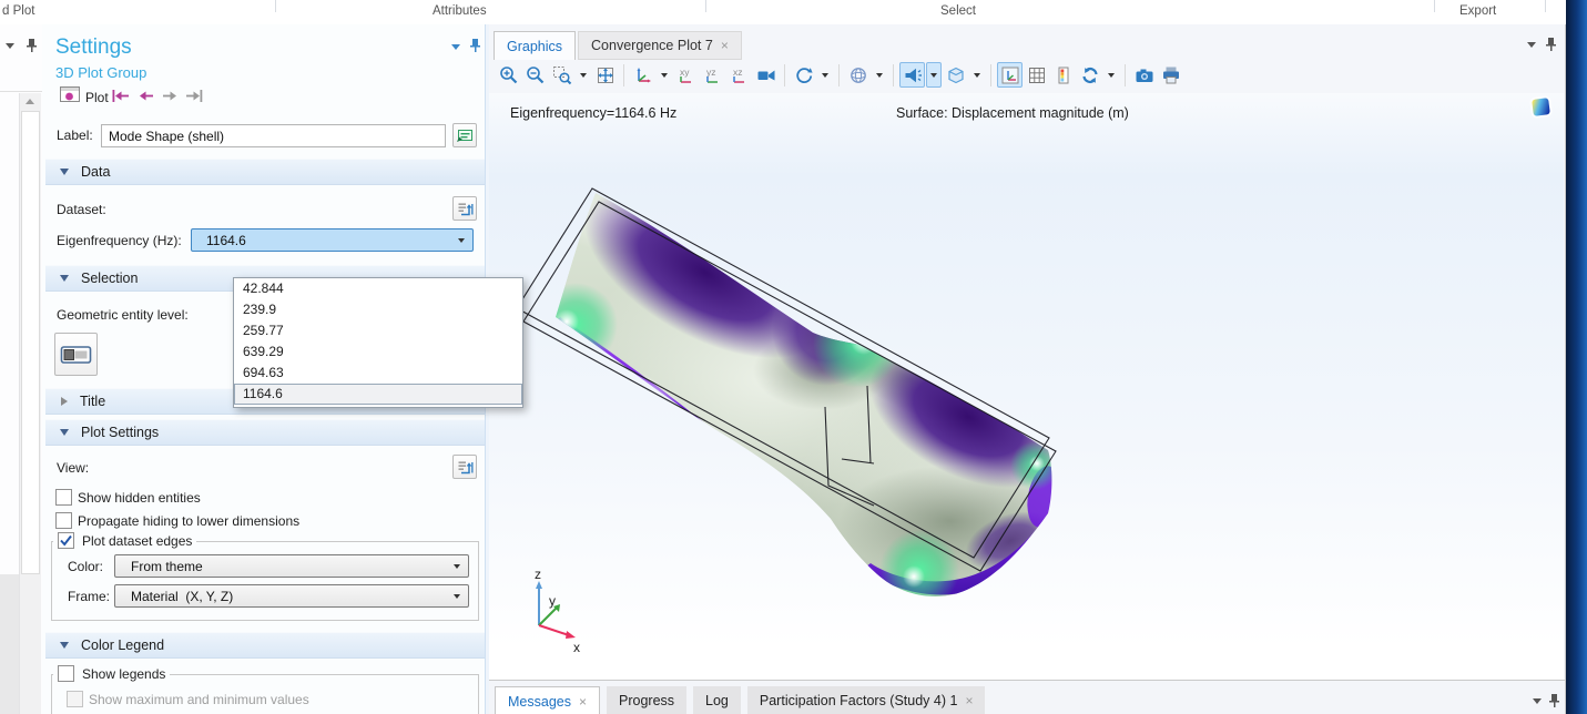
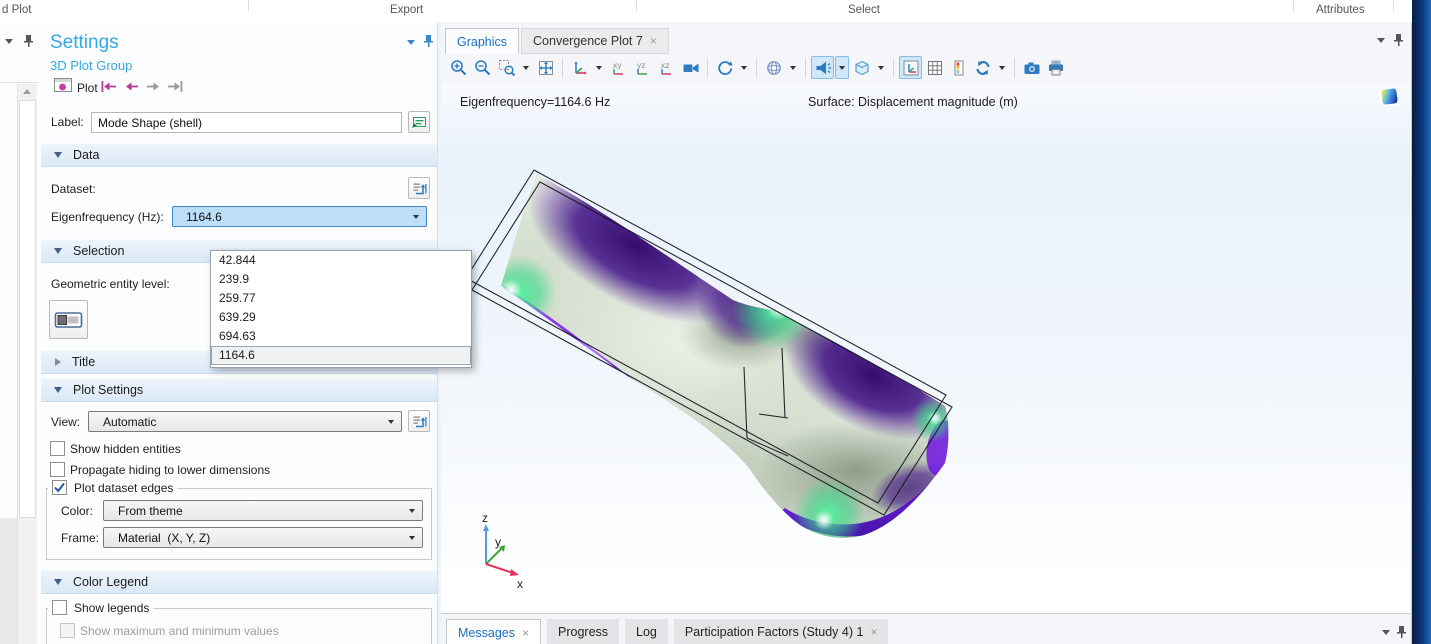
  d Plot
- Attributes
+ Export
  Select
- Export
+ Attributes
  Settings
  3D Plot Group
  Plot
  Label:
  Mode Shape (shell)
  Data
  Dataset:
  Eigenfrequency (Hz):
  1164.6
  Selection
  Geometric entity level:
  Title
  Plot Settings
  View:
+ Automatic
  Show hidden entities
  Propagate hiding to lower dimensions
  Plot dataset edges
  Color:
  From theme
  Frame:
  Material (X, Y, Z)
  Color Legend
  Show legends
  Show maximum and minimum values
  42.844
  239.9
  259.77
  639.29
  694.63
  1164.6
  Graphics
  Convergence Plot 7
  ×
  xy
  yz
  xz
  Eigenfrequency=1164.6 Hz
  Surface: Displacement magnitude (m)
  z
  y
  x
  Messages
  ×
  Progress
  Log
  Participation Factors (Study 4) 1
  ×
